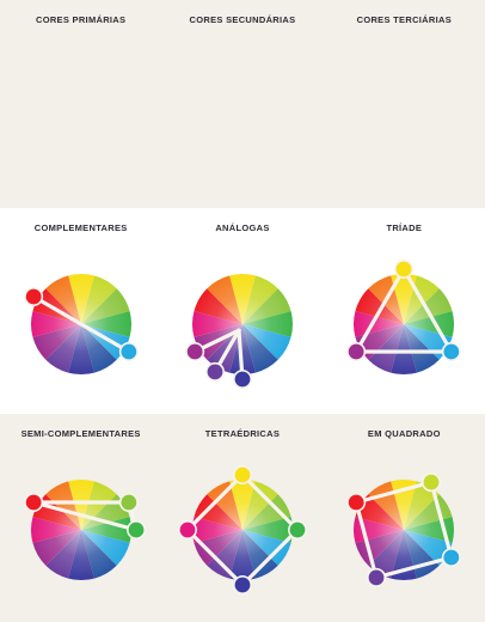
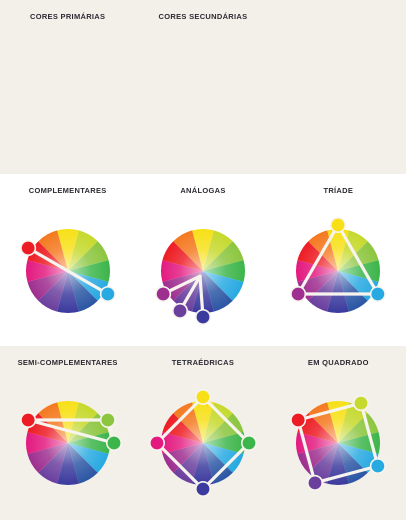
  CORES PRIMÁRIAS
  CORES SECUNDÁRIAS
- CORES TERCIÁRIAS
  COMPLEMENTARES
  ANÁLOGAS
  TRÍADE
  SEMI-COMPLEMENTARES
  TETRAÉDRICAS
  EM QUADRADO
